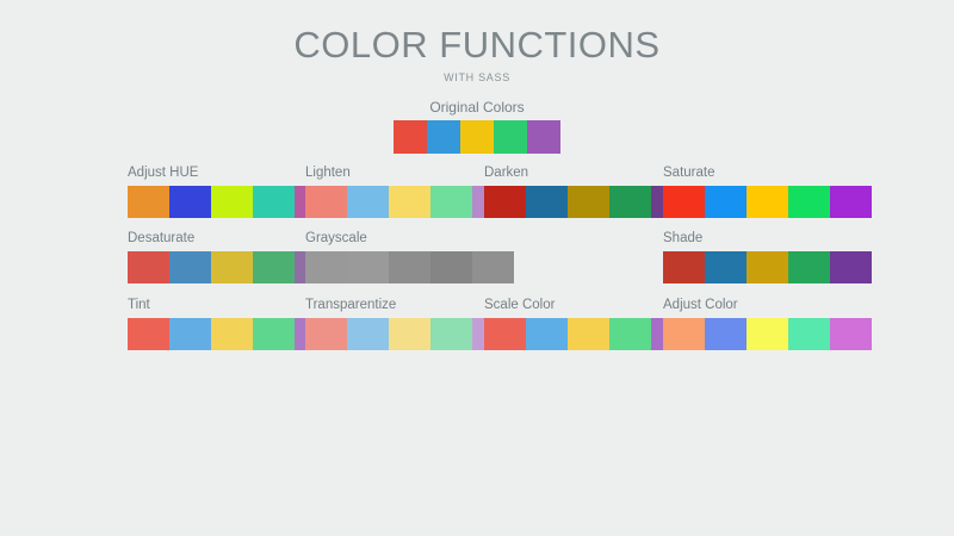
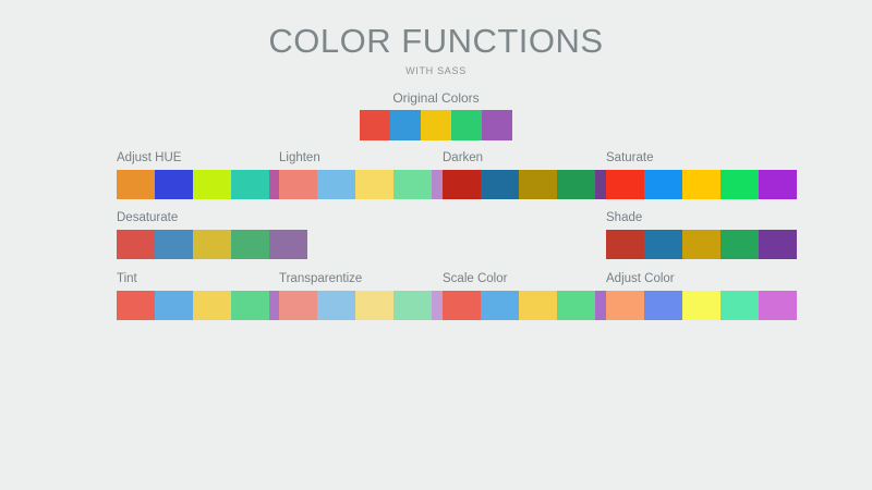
  COLOR FUNCTIONS
  WITH SASS
  Original Colors
  Adjust HUE
  Lighten
  Darken
  Saturate
  Desaturate
- Grayscale
  Shade
  Tint
  Transparentize
  Scale Color
  Adjust Color
